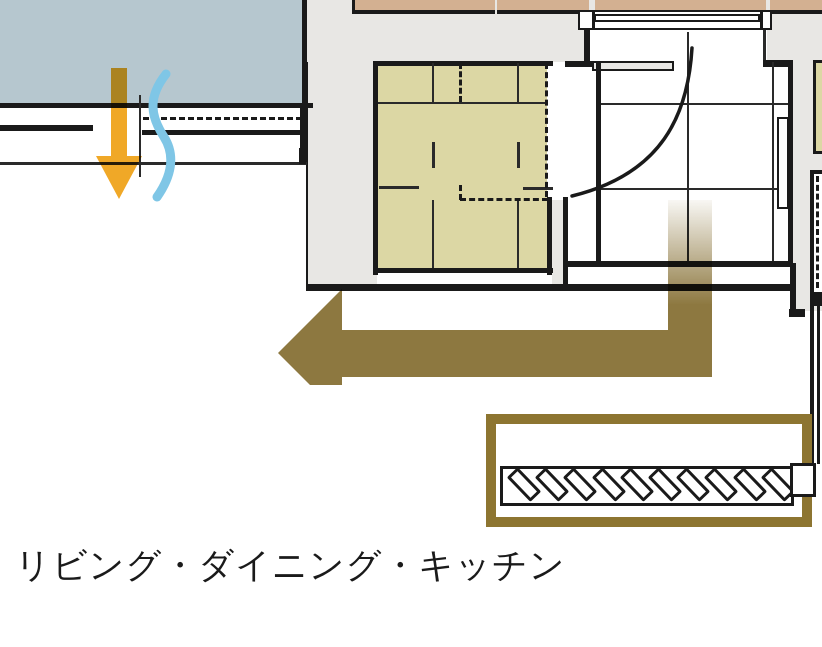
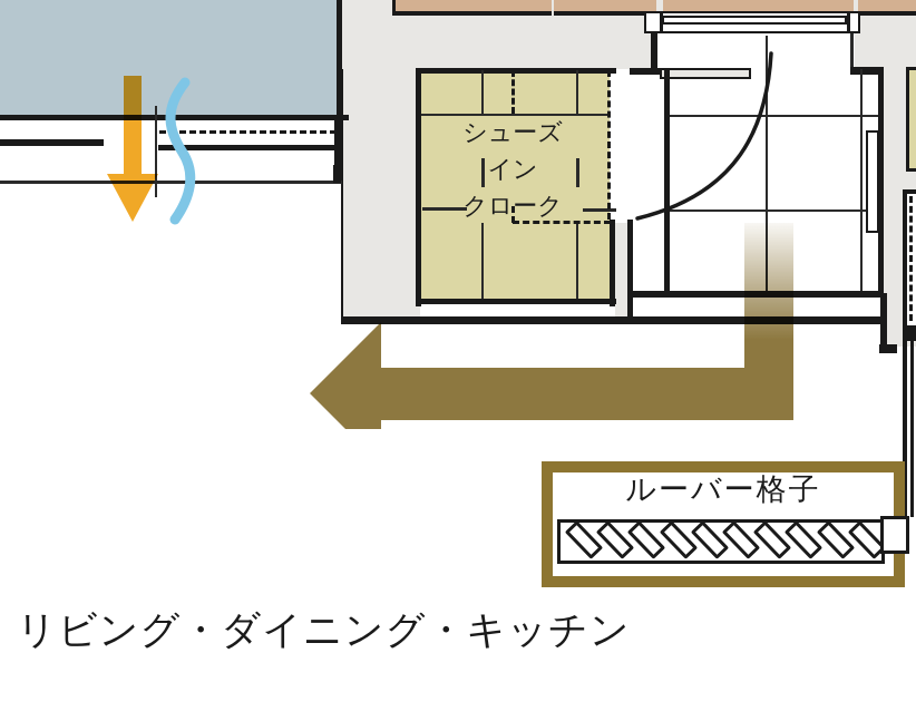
+ シューズ
+ イン
+ クローク
+ ルーバー格子
  リビング・ダイニング・キッチン
